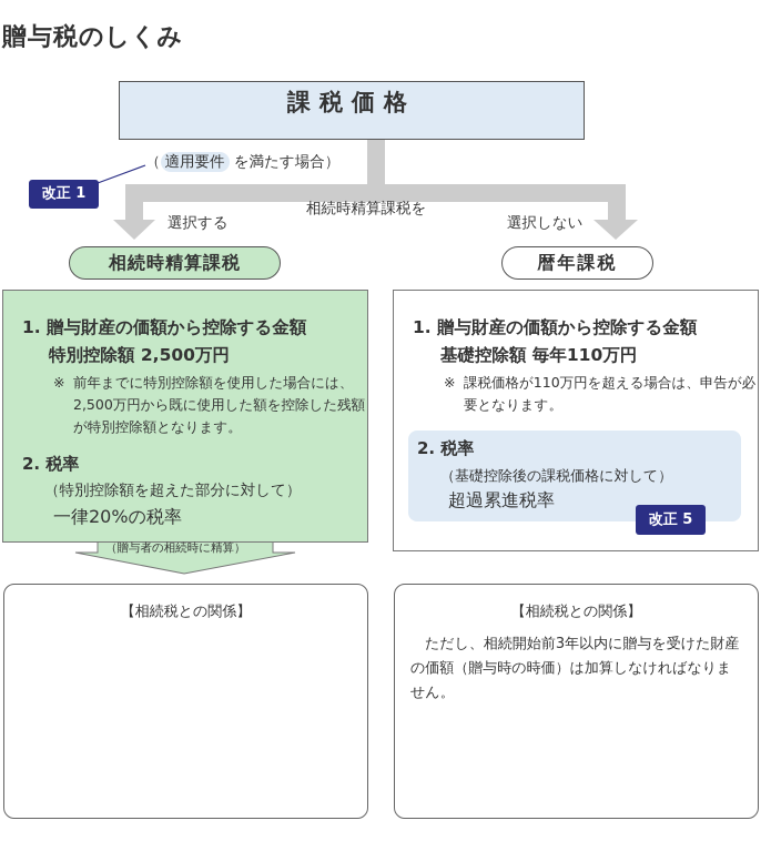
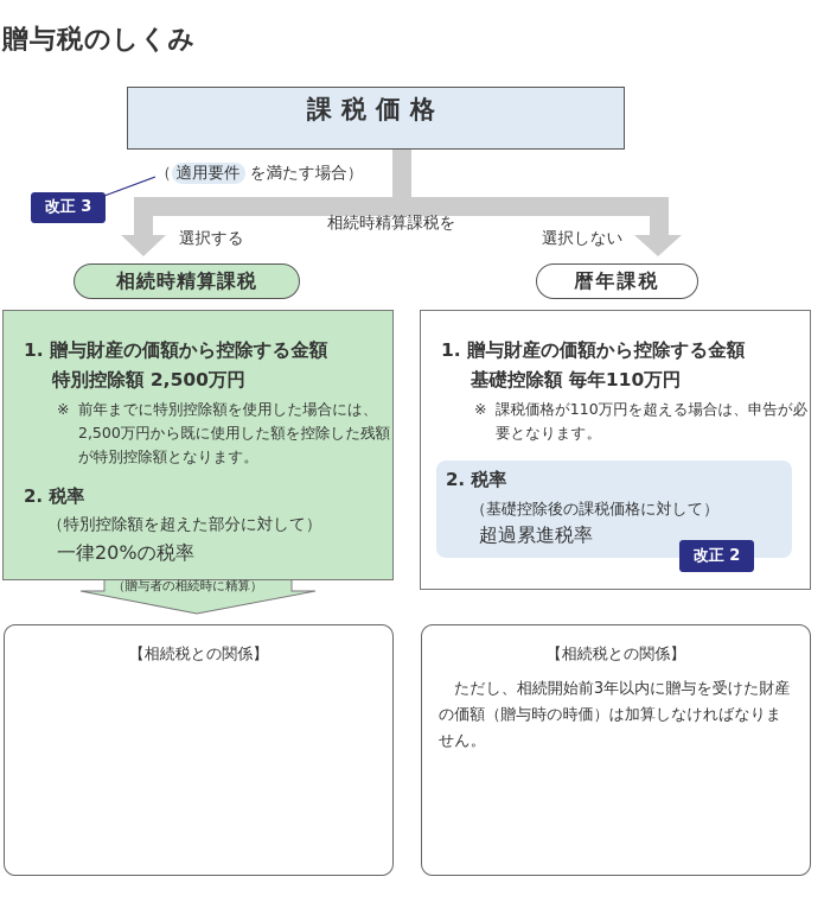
  贈与税のしくみ
  課税価格
  （ 適用要件 を満たす場合）
- 改正 1
+ 改正 3
  相続時精算課税を
  選択する
  選択しない
  相続時精算課税
  暦年課税
  1. 贈与財産の価額から控除する金額
  特別控除額 2,500万円
  ※
  前年までに特別控除額を使用した場合には、2,500万円から既に使用した額を控除した残額が特別控除額となります。
  2. 税率
  （特別控除額を超えた部分に対して）
  一律20%の税率
  （贈与者の相続時に精算）
  1. 贈与財産の価額から控除する金額
  基礎控除額 毎年110万円
  ※
  課税価格が110万円を超える場合は、申告が必要となります。
  2. 税率
  （基礎控除後の課税価格に対して）
  超過累進税率
- 改正 5
+ 改正 2
  【相続税との関係】
  【相続税との関係】
  ただし、相続開始前3年以内に贈与を受けた財産の価額（贈与時の時価）は加算しなければなりません。
